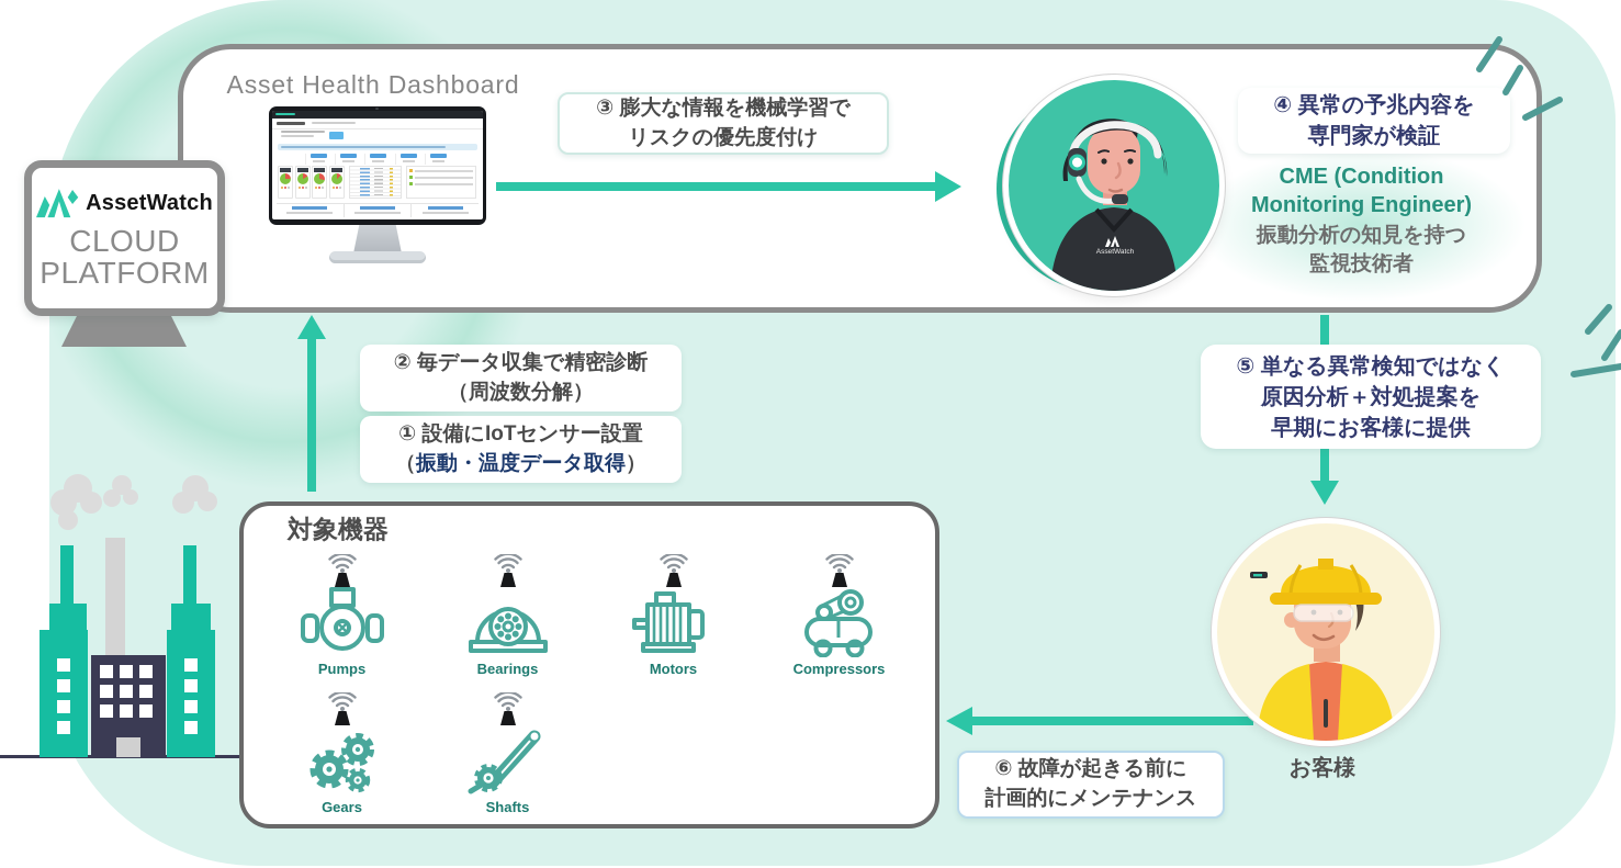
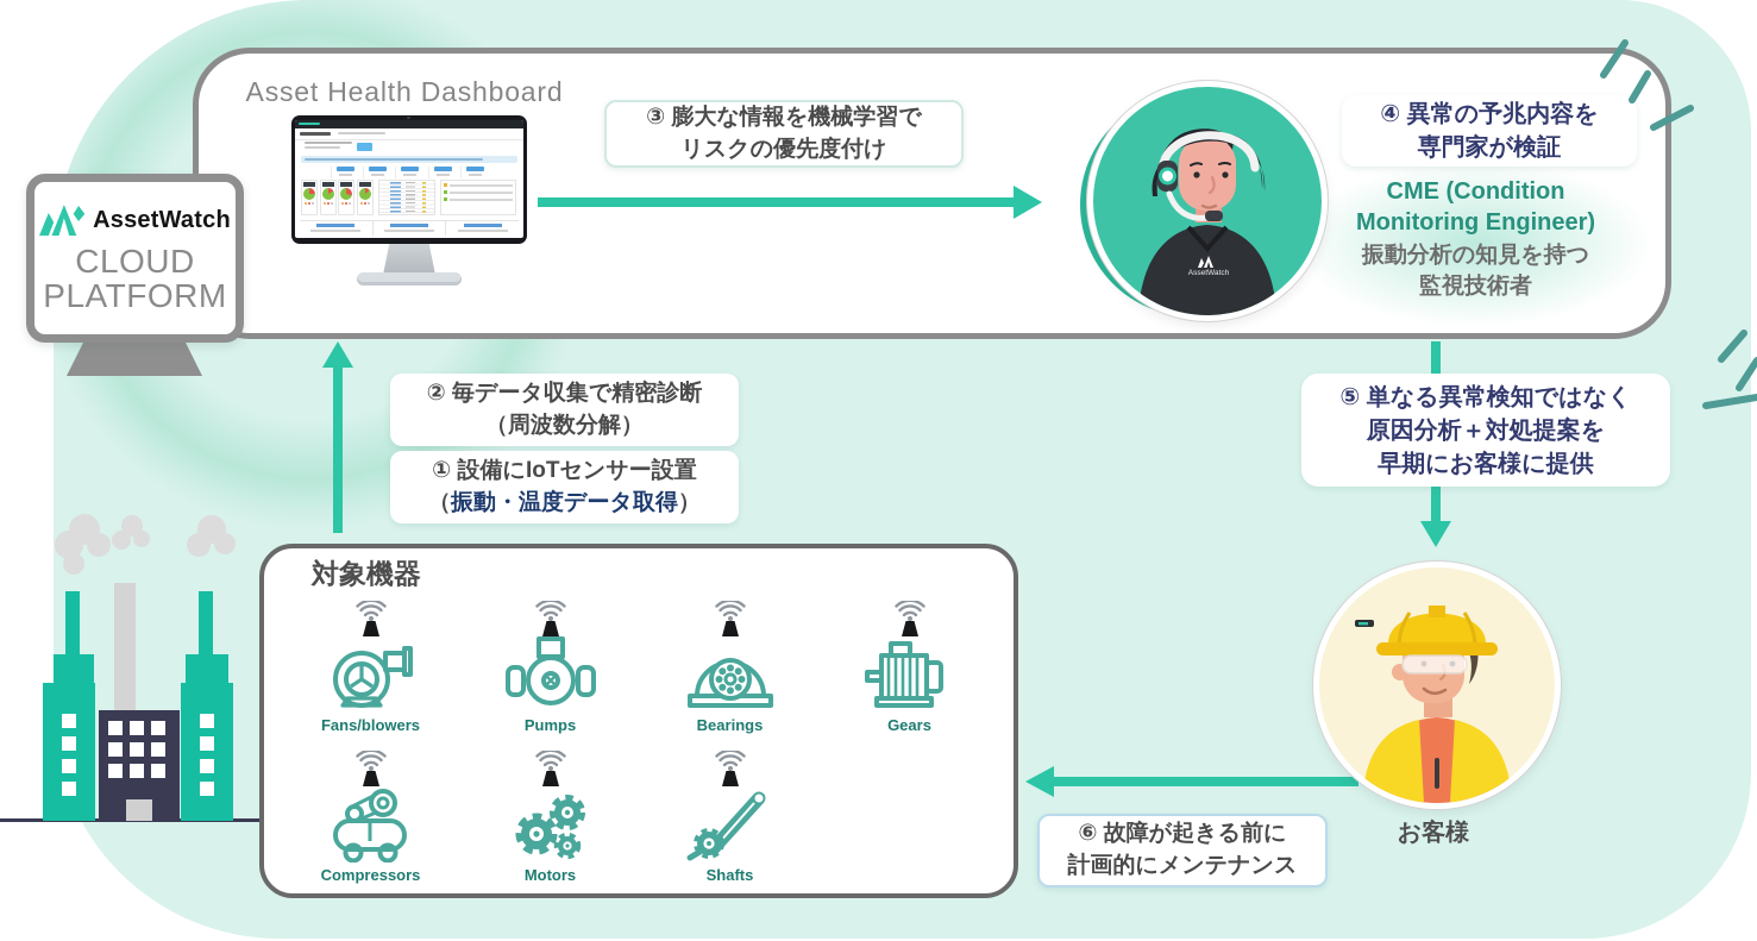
  Asset Health Dashboard
  AssetWatch
  CLOUD
  PLATFORM
  ③ 膨大な情報を機械学習で
  リスクの優先度付け
  ② 毎データ収集で精密診断
  （周波数分解）
  ① 設備にIoTセンサー設置
  （振動・温度データ取得）
  ④ 異常の予兆内容を
  専門家が検証
  ⑤ 単なる異常検知ではなく
  原因分析＋対処提案を
  早期にお客様に提供
  ⑥ 故障が起きる前に
  計画的にメンテナンス
  CME (Condition
  Monitoring Engineer)
  振動分析の知見を持つ
  監視技術者
  お客様
  対象機器
+ Fans/blowers
  Pumps
  Bearings
- Motors
+ Gears
  Compressors
- Gears
+ Motors
  Shafts
